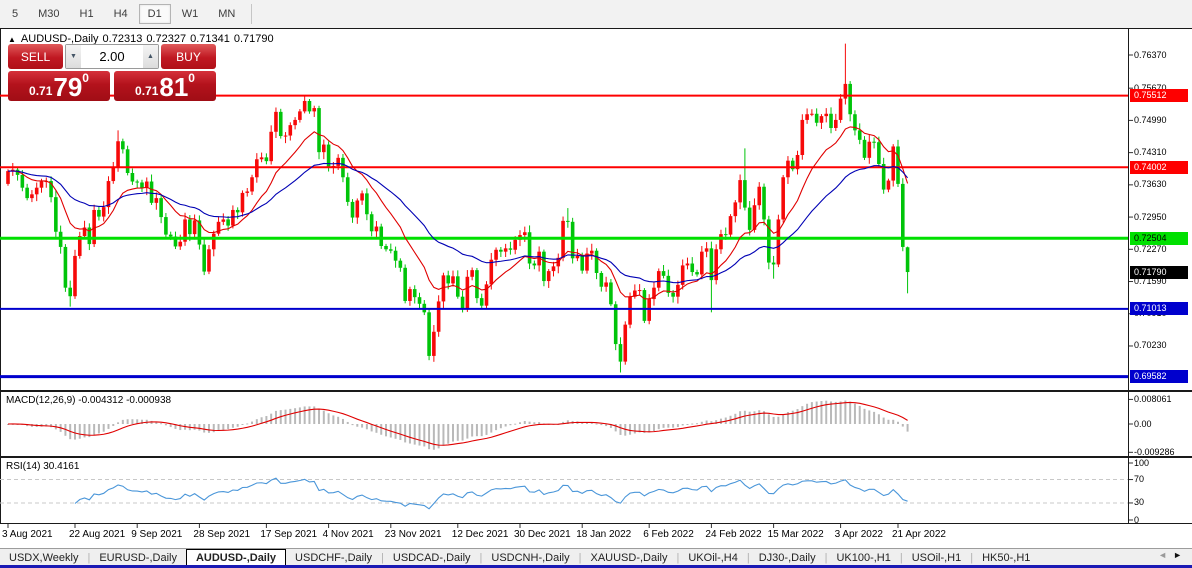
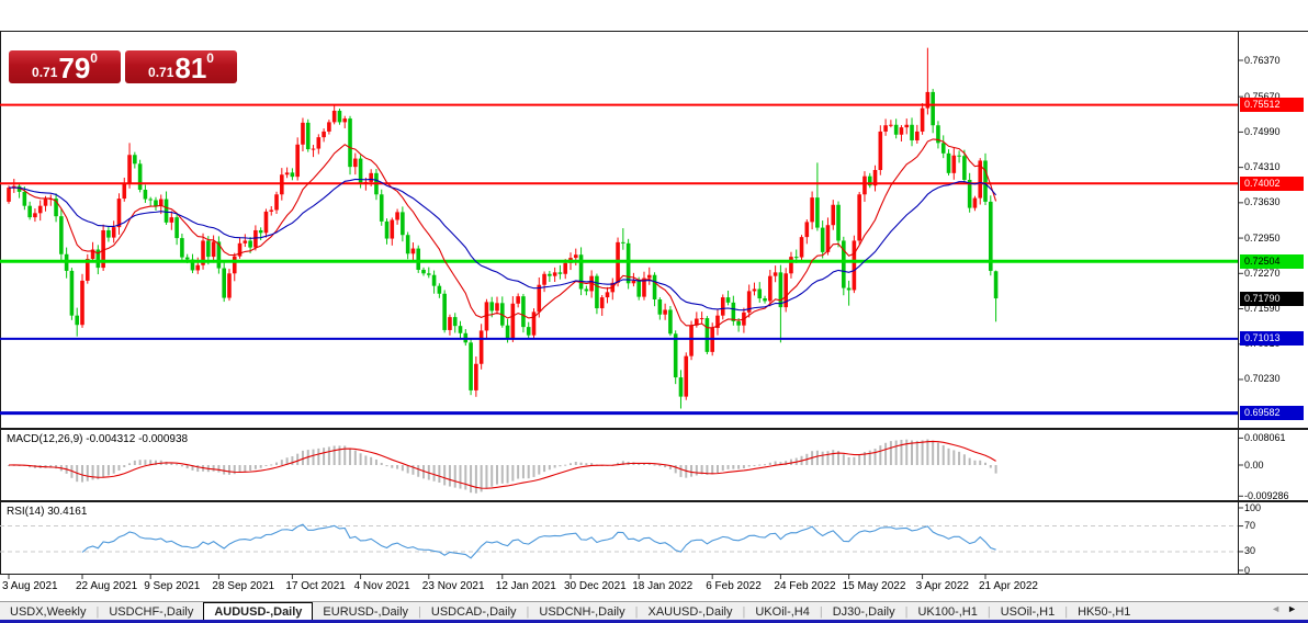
- 5
- M30
- H1
- H4
- D1
- W1
- MN
- ▲ AUDUSD-,Daily 0.72313 0.72327 0.71341 0.71790
- SELL
- 2.00
- BUY
  0.71
  79
  0
  0.71
  81
  0
  MACD(12,26,9) -0.004312 -0.000938
  RSI(14) 30.4161
  3 Aug 2021
  22 Aug 2021
  9 Sep 2021
  28 Sep 2021
- 17 Sep 2021
+ 17 Oct 2021
  4 Nov 2021
  23 Nov 2021
- 12 Dec 2021
+ 12 Jan 2021
  30 Dec 2021
  18 Jan 2022
  6 Feb 2022
  24 Feb 2022
- 15 Mar 2022
+ 15 May 2022
  3 Apr 2022
  21 Apr 2022
  0.76370
  0.75670
  0.74990
  0.74310
  0.73630
  0.72950
  0.72270
  0.71590
  0.70230
  0.008061
  0.00
  -0.009286
  100
  70
  30
  0
  0.75512
  0.74002
  0.72504
  0.71013
  0.69582
  0.71790
  USDX,Weekly
  |
- EURUSD-,Daily
+ USDCHF-,Daily
  AUDUSD-,Daily
- USDCHF-,Daily
+ EURUSD-,Daily
  |
  USDCAD-,Daily
  |
  USDCNH-,Daily
  |
  XAUUSD-,Daily
  |
  UKOil-,H4
  |
  DJ30-,Daily
  |
  UK100-,H1
  |
  USOil-,H1
  |
  HK50-,H1
  ◄►
